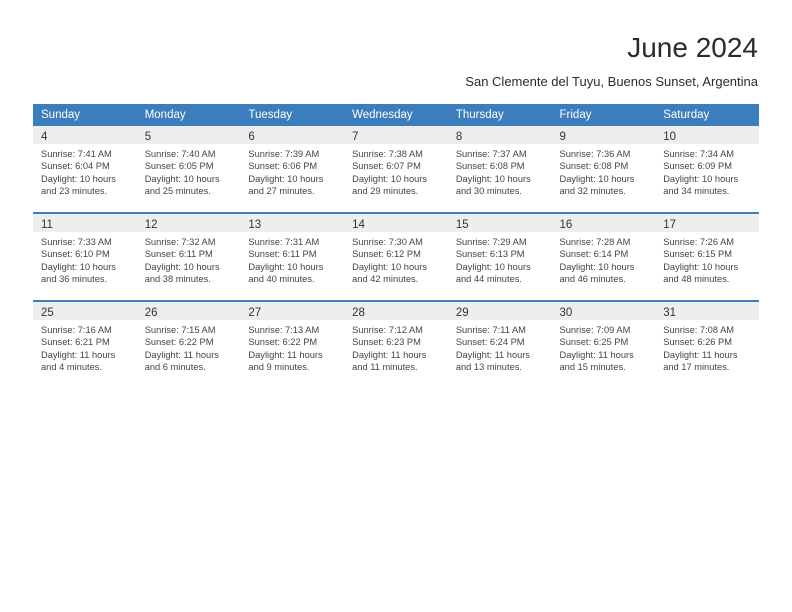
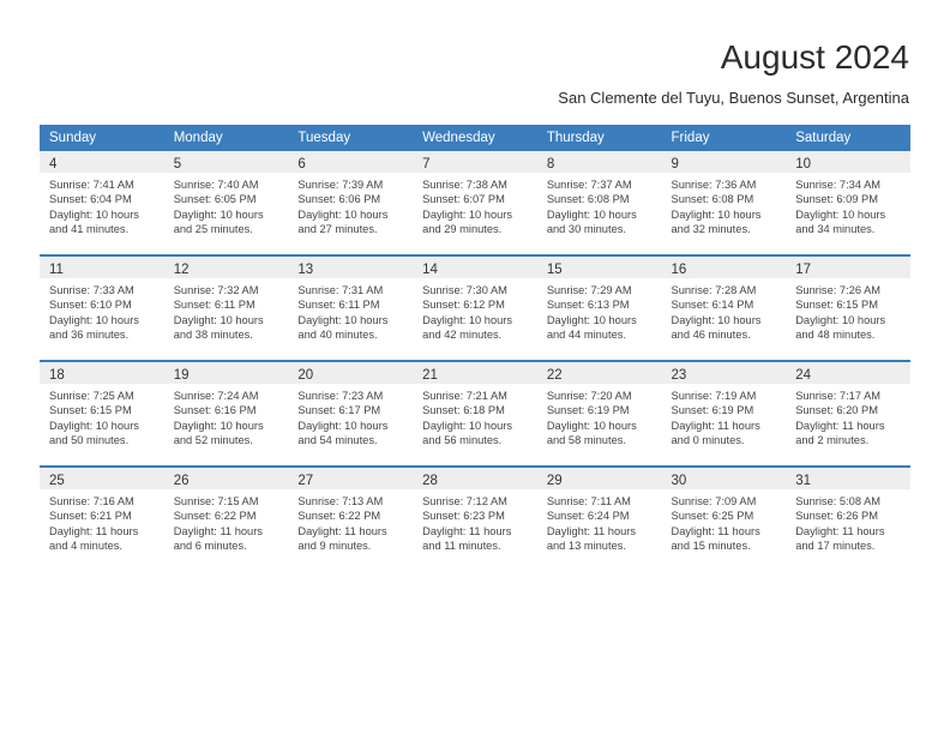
- June 2024
+ August 2024
  San Clemente del Tuyu, Buenos Sunset, Argentina
  Sunday	Monday	Tuesday	Wednesday	Thursday	Friday	Saturday
- 4Sunrise: 7:41 AMSunset: 6:04 PMDaylight: 10 hoursand 23 minutes.	5Sunrise: 7:40 AMSunset: 6:05 PMDaylight: 10 hoursand 25 minutes.	6Sunrise: 7:39 AMSunset: 6:06 PMDaylight: 10 hoursand 27 minutes.	7Sunrise: 7:38 AMSunset: 6:07 PMDaylight: 10 hoursand 29 minutes.	8Sunrise: 7:37 AMSunset: 6:08 PMDaylight: 10 hoursand 30 minutes.	9Sunrise: 7:36 AMSunset: 6:08 PMDaylight: 10 hoursand 32 minutes.	10Sunrise: 7:34 AMSunset: 6:09 PMDaylight: 10 hoursand 34 minutes.
+ 4Sunrise: 7:41 AMSunset: 6:04 PMDaylight: 10 hoursand 41 minutes.	5Sunrise: 7:40 AMSunset: 6:05 PMDaylight: 10 hoursand 25 minutes.	6Sunrise: 7:39 AMSunset: 6:06 PMDaylight: 10 hoursand 27 minutes.	7Sunrise: 7:38 AMSunset: 6:07 PMDaylight: 10 hoursand 29 minutes.	8Sunrise: 7:37 AMSunset: 6:08 PMDaylight: 10 hoursand 30 minutes.	9Sunrise: 7:36 AMSunset: 6:08 PMDaylight: 10 hoursand 32 minutes.	10Sunrise: 7:34 AMSunset: 6:09 PMDaylight: 10 hoursand 34 minutes.
  11Sunrise: 7:33 AMSunset: 6:10 PMDaylight: 10 hoursand 36 minutes.	12Sunrise: 7:32 AMSunset: 6:11 PMDaylight: 10 hoursand 38 minutes.	13Sunrise: 7:31 AMSunset: 6:11 PMDaylight: 10 hoursand 40 minutes.	14Sunrise: 7:30 AMSunset: 6:12 PMDaylight: 10 hoursand 42 minutes.	15Sunrise: 7:29 AMSunset: 6:13 PMDaylight: 10 hoursand 44 minutes.	16Sunrise: 7:28 AMSunset: 6:14 PMDaylight: 10 hoursand 46 minutes.	17Sunrise: 7:26 AMSunset: 6:15 PMDaylight: 10 hoursand 48 minutes.
+ 18Sunrise: 7:25 AMSunset: 6:15 PMDaylight: 10 hoursand 50 minutes.	19Sunrise: 7:24 AMSunset: 6:16 PMDaylight: 10 hoursand 52 minutes.	20Sunrise: 7:23 AMSunset: 6:17 PMDaylight: 10 hoursand 54 minutes.	21Sunrise: 7:21 AMSunset: 6:18 PMDaylight: 10 hoursand 56 minutes.	22Sunrise: 7:20 AMSunset: 6:19 PMDaylight: 10 hoursand 58 minutes.	23Sunrise: 7:19 AMSunset: 6:19 PMDaylight: 11 hoursand 0 minutes.	24Sunrise: 7:17 AMSunset: 6:20 PMDaylight: 11 hoursand 2 minutes.
- 25Sunrise: 7:16 AMSunset: 6:21 PMDaylight: 11 hoursand 4 minutes.	26Sunrise: 7:15 AMSunset: 6:22 PMDaylight: 11 hoursand 6 minutes.	27Sunrise: 7:13 AMSunset: 6:22 PMDaylight: 11 hoursand 9 minutes.	28Sunrise: 7:12 AMSunset: 6:23 PMDaylight: 11 hoursand 11 minutes.	29Sunrise: 7:11 AMSunset: 6:24 PMDaylight: 11 hoursand 13 minutes.	30Sunrise: 7:09 AMSunset: 6:25 PMDaylight: 11 hoursand 15 minutes.	31Sunrise: 7:08 AMSunset: 6:26 PMDaylight: 11 hoursand 17 minutes.
+ 25Sunrise: 7:16 AMSunset: 6:21 PMDaylight: 11 hoursand 4 minutes.	26Sunrise: 7:15 AMSunset: 6:22 PMDaylight: 11 hoursand 6 minutes.	27Sunrise: 7:13 AMSunset: 6:22 PMDaylight: 11 hoursand 9 minutes.	28Sunrise: 7:12 AMSunset: 6:23 PMDaylight: 11 hoursand 11 minutes.	29Sunrise: 7:11 AMSunset: 6:24 PMDaylight: 11 hoursand 13 minutes.	30Sunrise: 7:09 AMSunset: 6:25 PMDaylight: 11 hoursand 15 minutes.	31Sunrise: 5:08 AMSunset: 6:26 PMDaylight: 11 hoursand 17 minutes.
